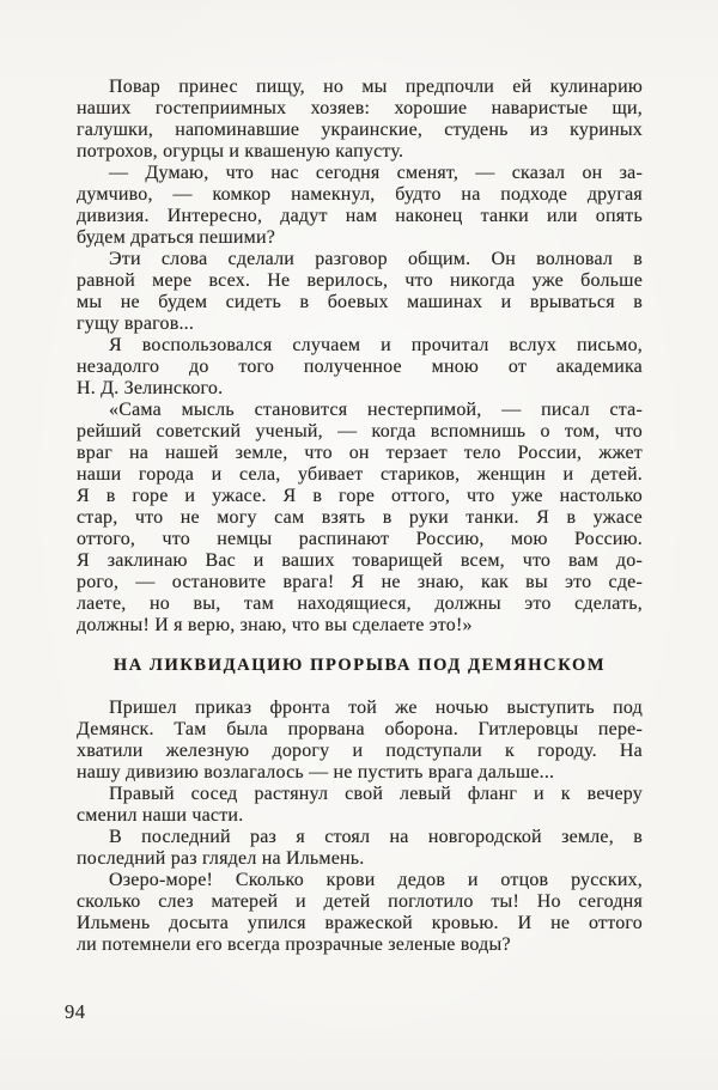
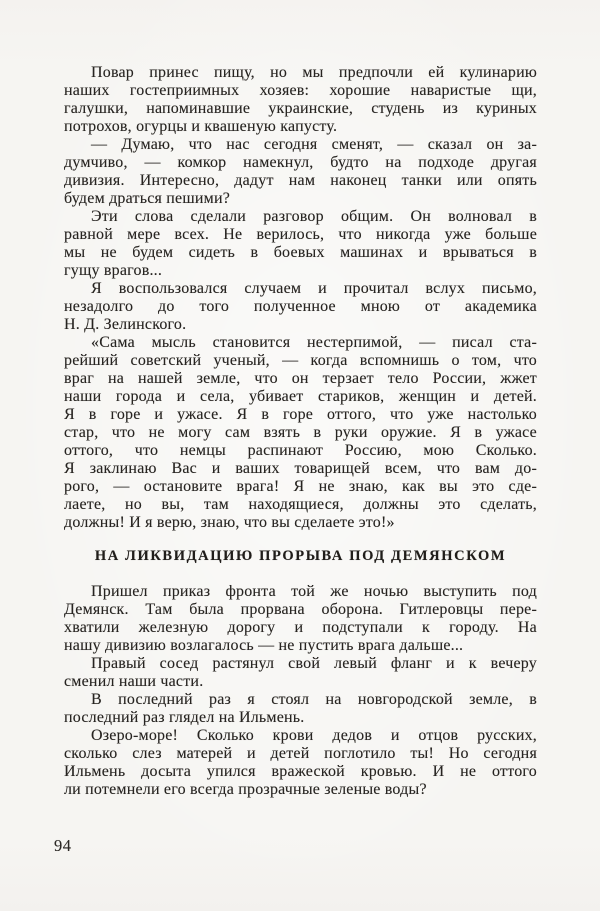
  Повар принес пищу, но мы предпочли ей кулинарию
  наших гостеприимных хозяев: хорошие наваристые щи,
  галушки, напоминавшие украинские, студень из куриных
  потрохов, огурцы и квашеную капусту.
  — Думаю, что нас сегодня сменят, — сказал он за-
  думчиво, — комкор намекнул, будто на подходе другая
  дивизия. Интересно, дадут нам наконец танки или опять
  будем драться пешими?
  Эти слова сделали разговор общим. Он волновал в
  равной мере всех. Не верилось, что никогда уже больше
  мы не будем сидеть в боевых машинах и врываться в
  гущу врагов...
  Я воспользовался случаем и прочитал вслух письмо,
  незадолго до того полученное мною от академика
  Н. Д. Зелинского.
  «Сама мысль становится нестерпимой, — писал ста-
  рейший советский ученый, — когда вспомнишь о том, что
  враг на нашей земле, что он терзает тело России, жжет
  наши города и села, убивает стариков, женщин и детей.
  Я в горе и ужасе. Я в горе оттого, что уже настолько
- стар, что не могу сам взять в руки танки. Я в ужасе
+ стар, что не могу сам взять в руки оружие. Я в ужасе
- оттого, что немцы распинают Россию, мою Россию.
+ оттого, что немцы распинают Россию, мою Сколько.
  Я заклинаю Вас и ваших товарищей всем, что вам до-
  рого, — остановите врага! Я не знаю, как вы это сде-
  лаете, но вы, там находящиеся, должны это сделать,
  должны! И я верю, знаю, что вы сделаете это!»
  НА ЛИКВИДАЦИЮ ПРОРЫВА ПОД ДЕМЯНСКОМ
  Пришел приказ фронта той же ночью выступить под
  Демянск. Там была прорвана оборона. Гитлеровцы пере-
  хватили железную дорогу и подступали к городу. На
  нашу дивизию возлагалось — не пустить врага дальше...
  Правый сосед растянул свой левый фланг и к вечеру
  сменил наши части.
  В последний раз я стоял на новгородской земле, в
  последний раз глядел на Ильмень.
  Озеро-море! Сколько крови дедов и отцов русских,
  сколько слез матерей и детей поглотило ты! Но сегодня
  Ильмень досыта упился вражеской кровью. И не оттого
  ли потемнели его всегда прозрачные зеленые воды?
  94
